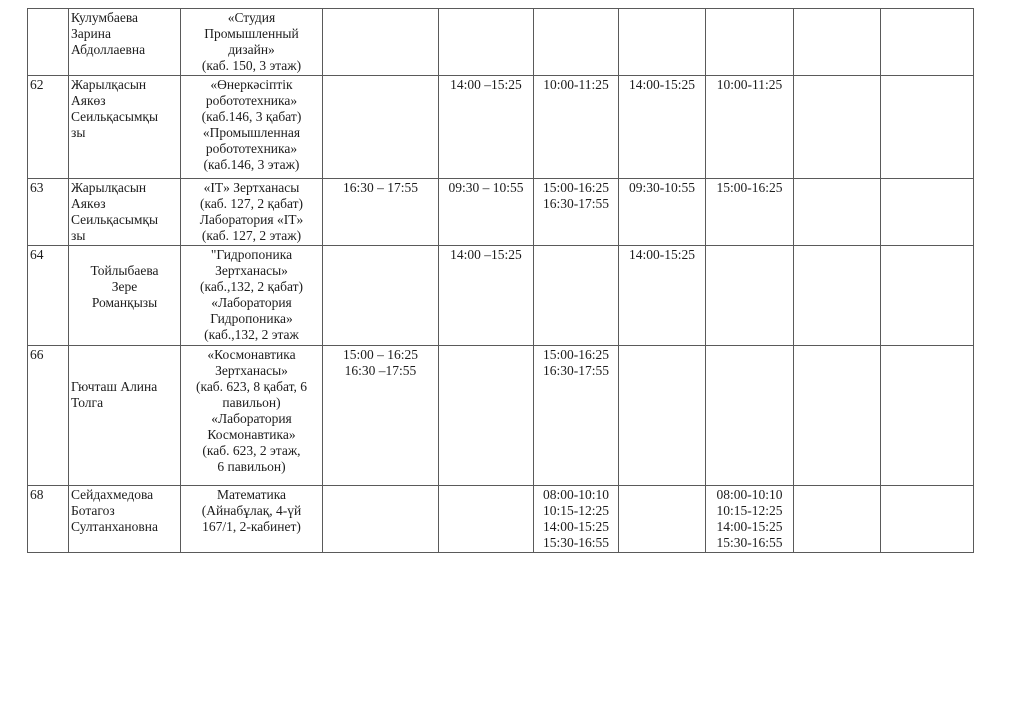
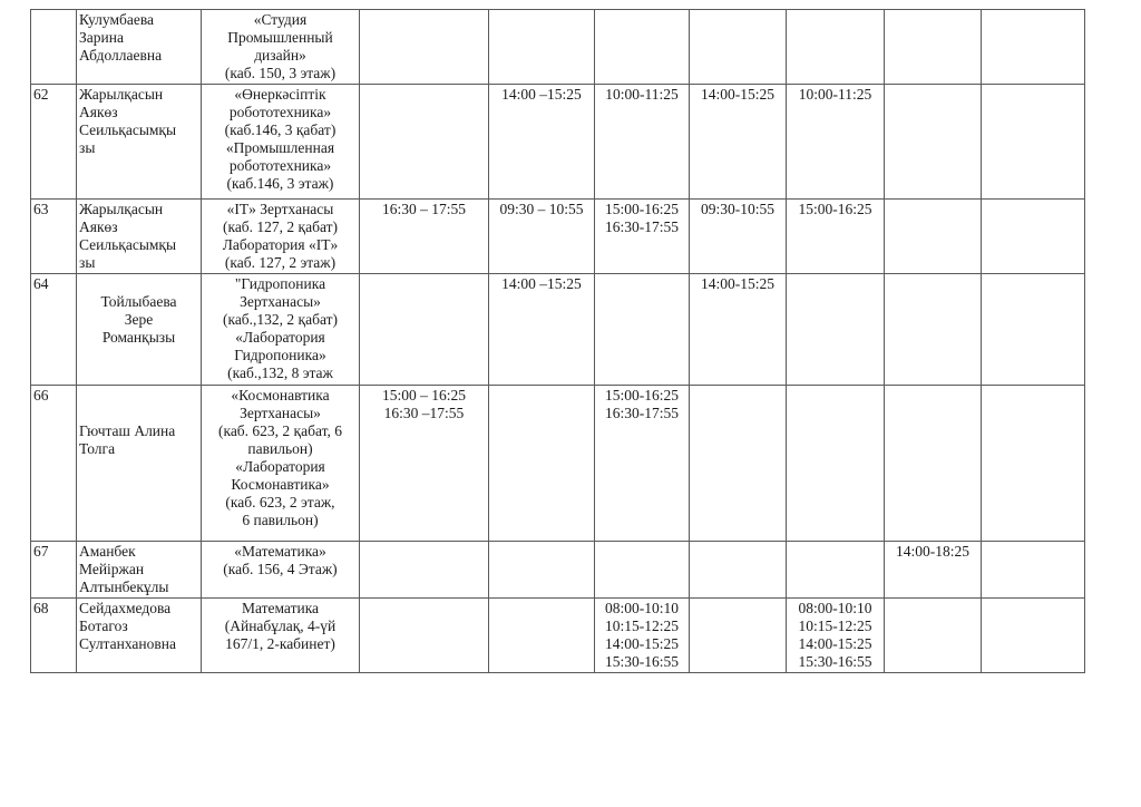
  	Кулумбаева Зарина Абдоллаевна	«Студия Промышленный дизайн» (каб. 150, 3 этаж)
  62	Жарылқасын Аякөз Сеильқасымқы зы	«Өнеркәсіптік робототехника» (каб.146, 3 қабат) «Промышленная робототехника» (каб.146, 3 этаж)		14:00 –15:25	10:00-11:25	14:00-15:25	10:00-11:25
  63	Жарылқасын Аякөз Сеильқасымқы зы	«IT» Зертханасы (каб. 127, 2 қабат) Лаборатория «IT» (каб. 127, 2 этаж)	16:30 – 17:55	09:30 – 10:55	15:00-16:25 16:30-17:55	09:30-10:55	15:00-16:25
- 64	Тойлыбаева Зере Романқызы	"Гидропоника Зертханасы» (каб.,132, 2 қабат) «Лаборатория Гидропоника» (каб.,132, 2 этаж		14:00 –15:25		14:00-15:25
+ 64	Тойлыбаева Зере Романқызы	"Гидропоника Зертханасы» (каб.,132, 2 қабат) «Лаборатория Гидропоника» (каб.,132, 8 этаж		14:00 –15:25		14:00-15:25
- 66	Гючташ Алина Толга	«Космонавтика Зертханасы» (каб. 623, 8 қабат, 6 павильон) «Лаборатория Космонавтика» (каб. 623, 2 этаж, 6 павильон)	15:00 – 16:25 16:30 –17:55		15:00-16:25 16:30-17:55
+ 66	Гючташ Алина Толга	«Космонавтика Зертханасы» (каб. 623, 2 қабат, 6 павильон) «Лаборатория Космонавтика» (каб. 623, 2 этаж, 6 павильон)	15:00 – 16:25 16:30 –17:55		15:00-16:25 16:30-17:55
+ 67	Аманбек Мейіржан Алтынбекұлы	«Математика» (каб. 156, 4 Этаж)						14:00-18:25
  68	Сейдахмедова Ботагоз Султанхановна	Математика (Айнабұлақ, 4-үй 167/1, 2-кабинет)			08:00-10:10 10:15-12:25 14:00-15:25 15:30-16:55		08:00-10:10 10:15-12:25 14:00-15:25 15:30-16:55
